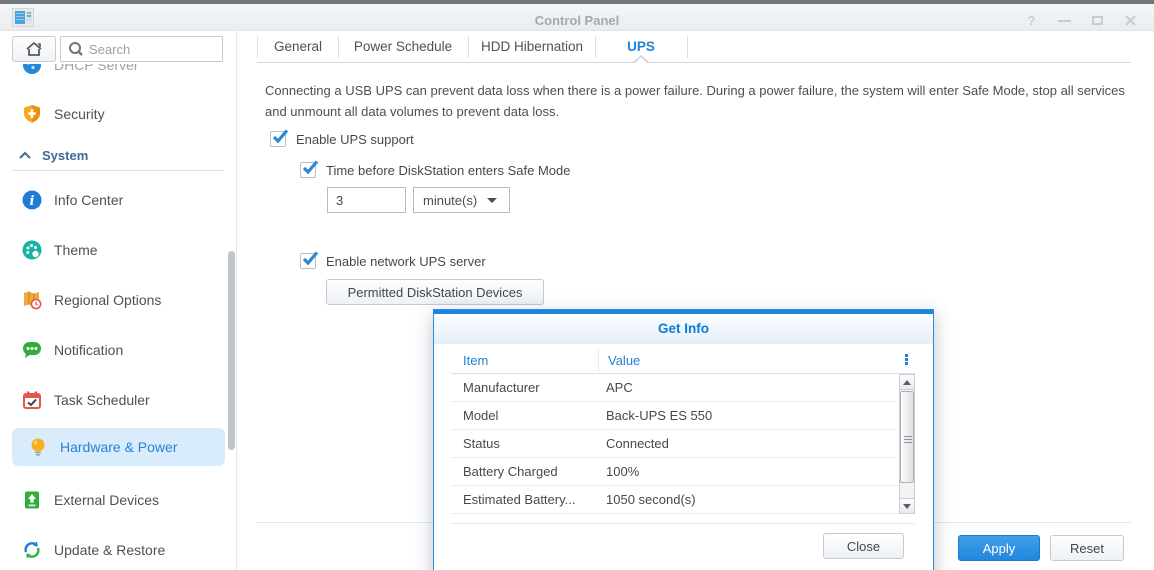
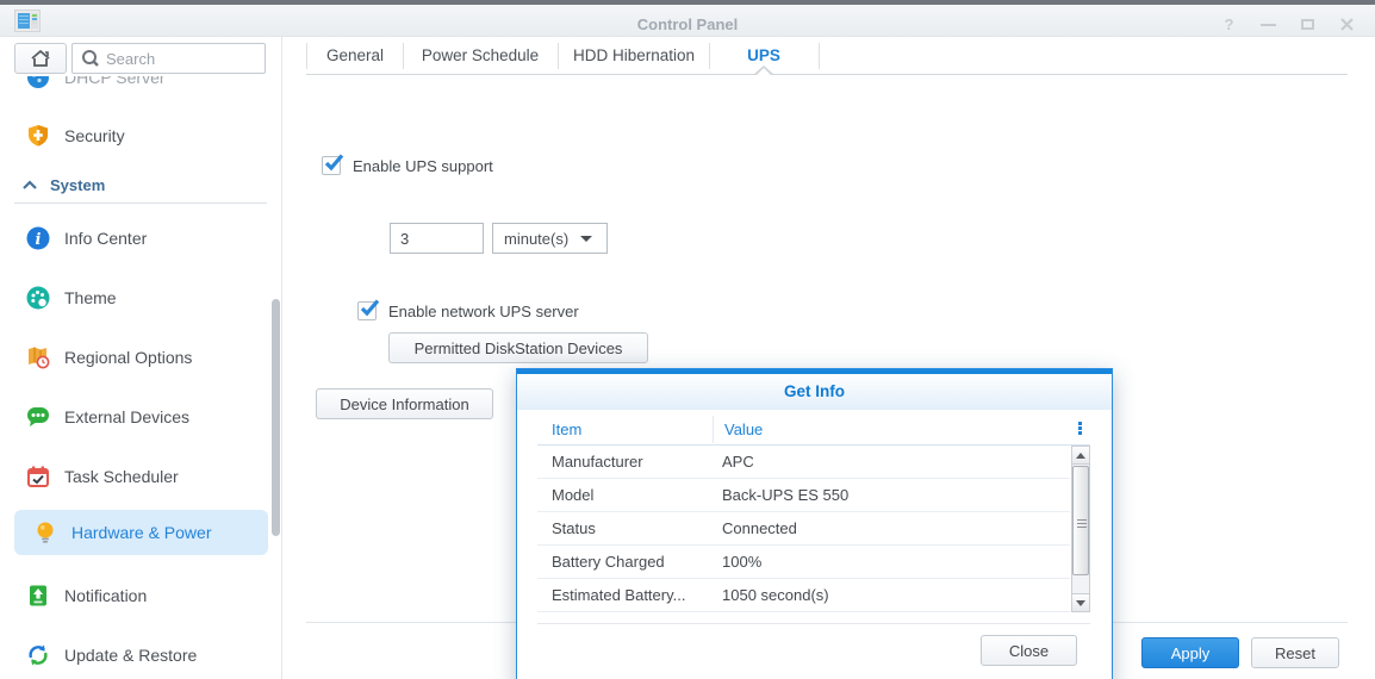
  Control Panel
  ?
  DHCP Server
  Search
  Security
  System
  i
  Info Center
  Theme
  Regional Options
- Notification
+ External Devices
  Task Scheduler
  Hardware & Power
- External Devices
+ Notification
  Update & Restore
  General
  Power Schedule
  HDD Hibernation
  UPS
- Connecting a USB UPS can prevent data loss when there is a power failure. During a power failure, the system will enter Safe Mode, stop all services and unmount all data volumes to prevent data loss.
  Enable UPS support
- Time before DiskStation enters Safe Mode
  3
  minute(s)
  Enable network UPS server
  Permitted DiskStation Devices
+ Device Information
  Apply
  Reset
  Get Info
  Item
  Value
  Manufacturer
  APC
  Model
  Back-UPS ES 550
  Status
  Connected
  Battery Charged
  100%
  Estimated Battery...
  1050 second(s)
  Close
